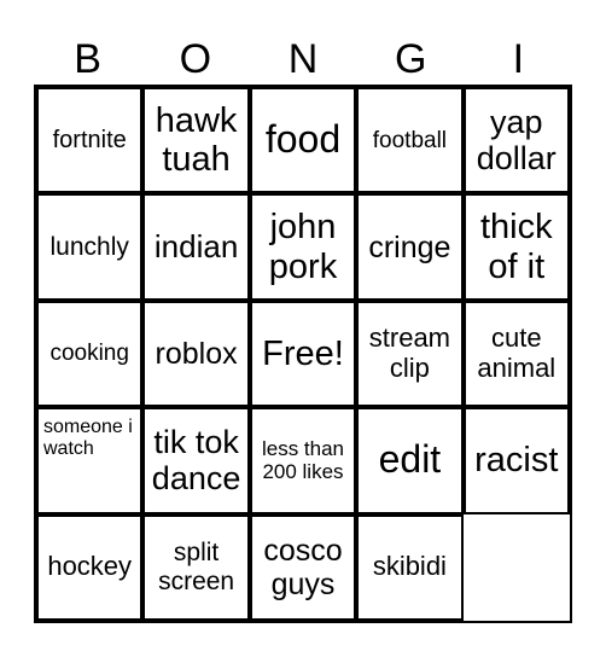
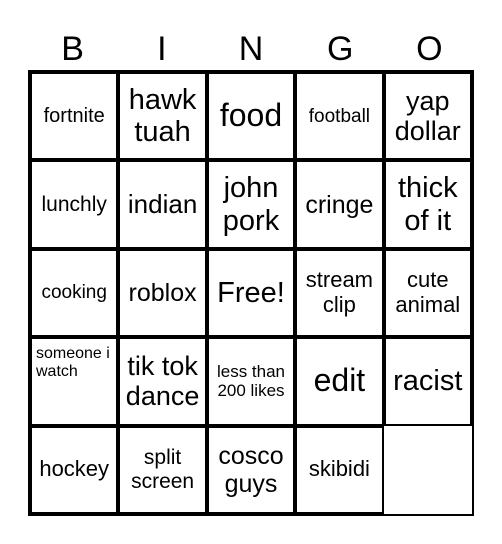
  B
- O
+ I
  N
  G
- I
+ O
  fortnite
  hawk tuah
  food
  football
  yap dollar
  lunchly
  indian
  john pork
  cringe
  thick of it
  cooking
  roblox
  Free!
  stream clip
  cute animal
  someone i watch
  tik tok dance
  less than 200 likes
  edit
  racist
  hockey
  split screen
  cosco guys
  skibidi
